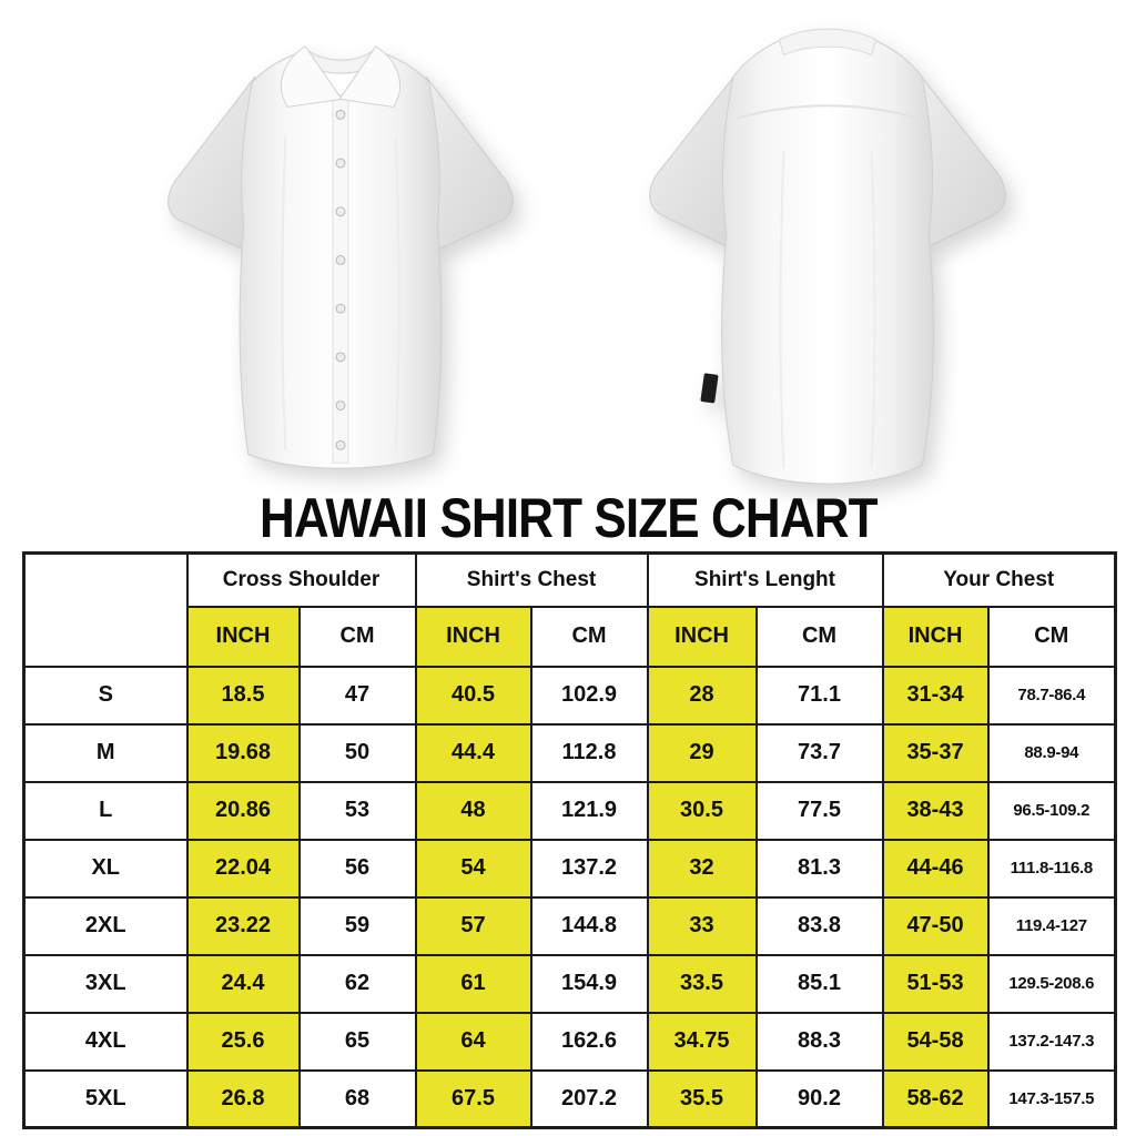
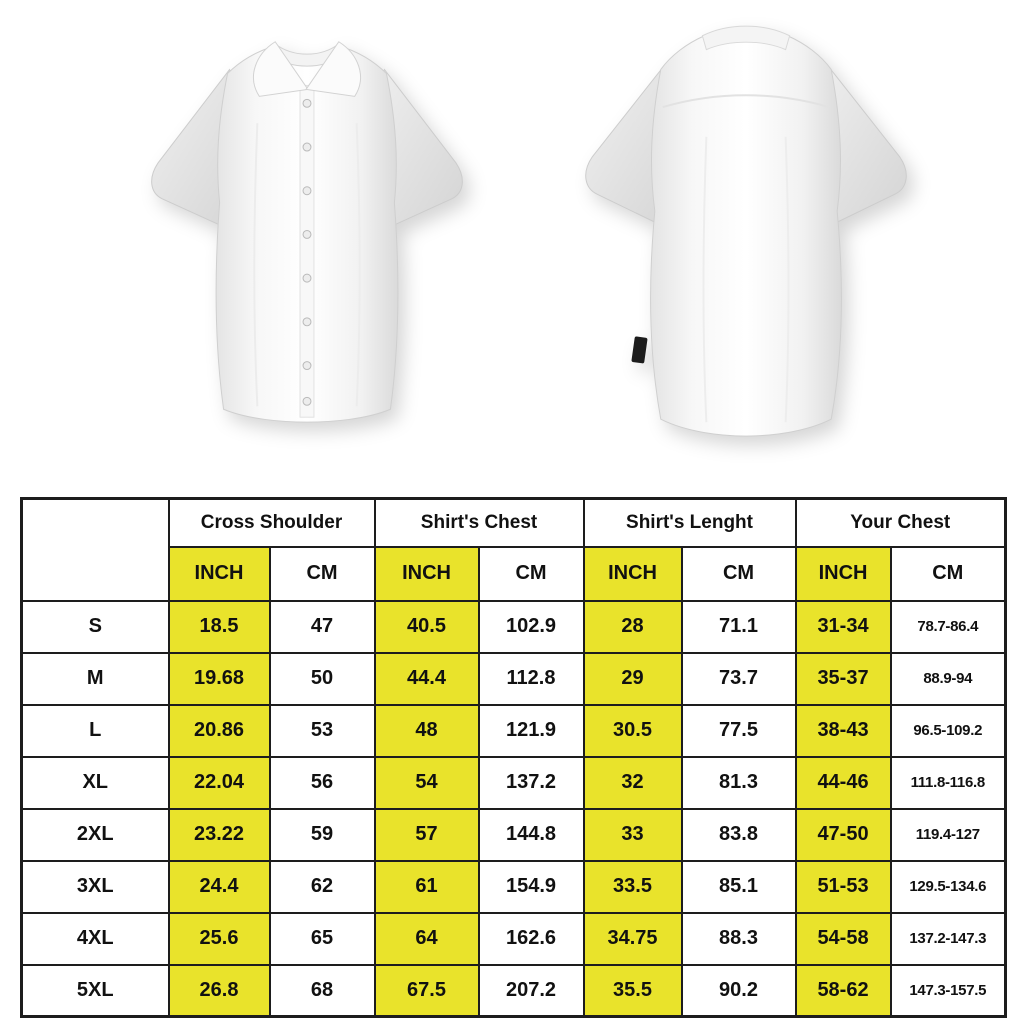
- HAWAII SHIRT SIZE CHART
  	Cross Shoulder	Shirt's Chest	Shirt's Lenght	Your Chest
  INCH	CM	INCH	CM	INCH	CM	INCH	CM
  S	18.5	47	40.5	102.9	28	71.1	31-34	78.7-86.4
  M	19.68	50	44.4	112.8	29	73.7	35-37	88.9-94
  L	20.86	53	48	121.9	30.5	77.5	38-43	96.5-109.2
  XL	22.04	56	54	137.2	32	81.3	44-46	111.8-116.8
  2XL	23.22	59	57	144.8	33	83.8	47-50	119.4-127
- 3XL	24.4	62	61	154.9	33.5	85.1	51-53	129.5-208.6
+ 3XL	24.4	62	61	154.9	33.5	85.1	51-53	129.5-134.6
  4XL	25.6	65	64	162.6	34.75	88.3	54-58	137.2-147.3
  5XL	26.8	68	67.5	207.2	35.5	90.2	58-62	147.3-157.5
